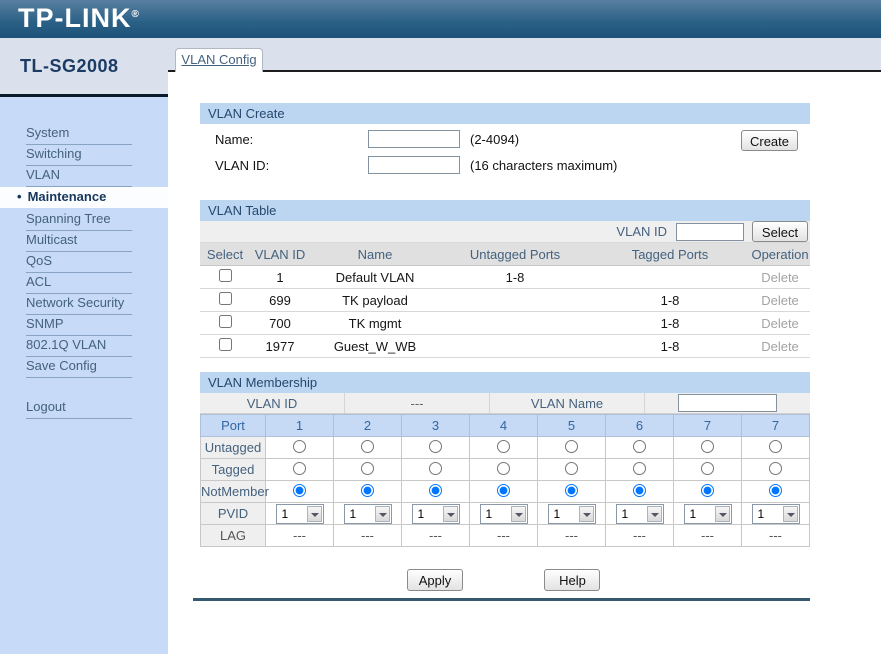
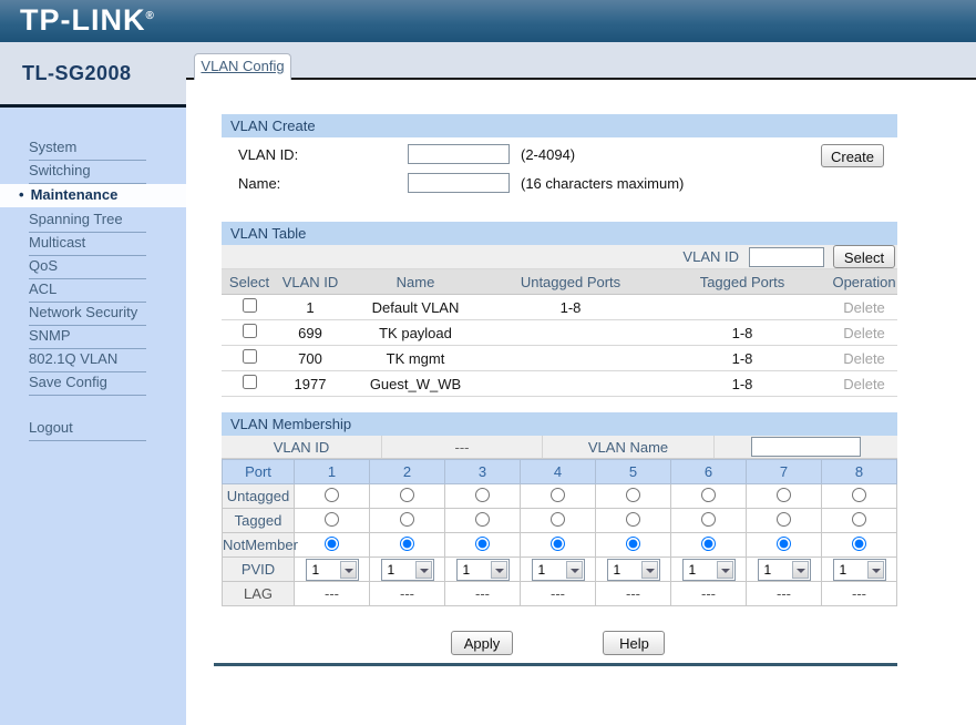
  TP-LINK®
  TL-SG2008
  VLAN Config
  System
  Switching
- VLAN
  • Maintenance
  Spanning Tree
  Multicast
  QoS
  ACL
  Network Security
  SNMP
  802.1Q VLAN
  Save Config
  Logout
  VLAN Create
- Name:
+ VLAN ID:
  (2-4094)
- VLAN ID:
+ Name:
  (16 characters maximum)
  Create
  VLAN Table
  VLAN ID
  Select
  Select	VLAN ID	Name	Untagged Ports	Tagged Ports	Operation
  	1	Default VLAN	1-8		Delete
  	699	TK payload		1-8	Delete
  	700	TK mgmt		1-8	Delete
  	1977	Guest_W_WB		1-8	Delete
  VLAN Membership
  VLAN ID
  ---
  VLAN Name
- Port	1	2	3	4	5	6	7	7
+ Port	1	2	3	4	5	6	7	8
  Untagged
  Tagged
  NotMember
  PVID	1	1	1	1	1	1	1	1
  LAG	---	---	---	---	---	---	---	---
  Apply Help
